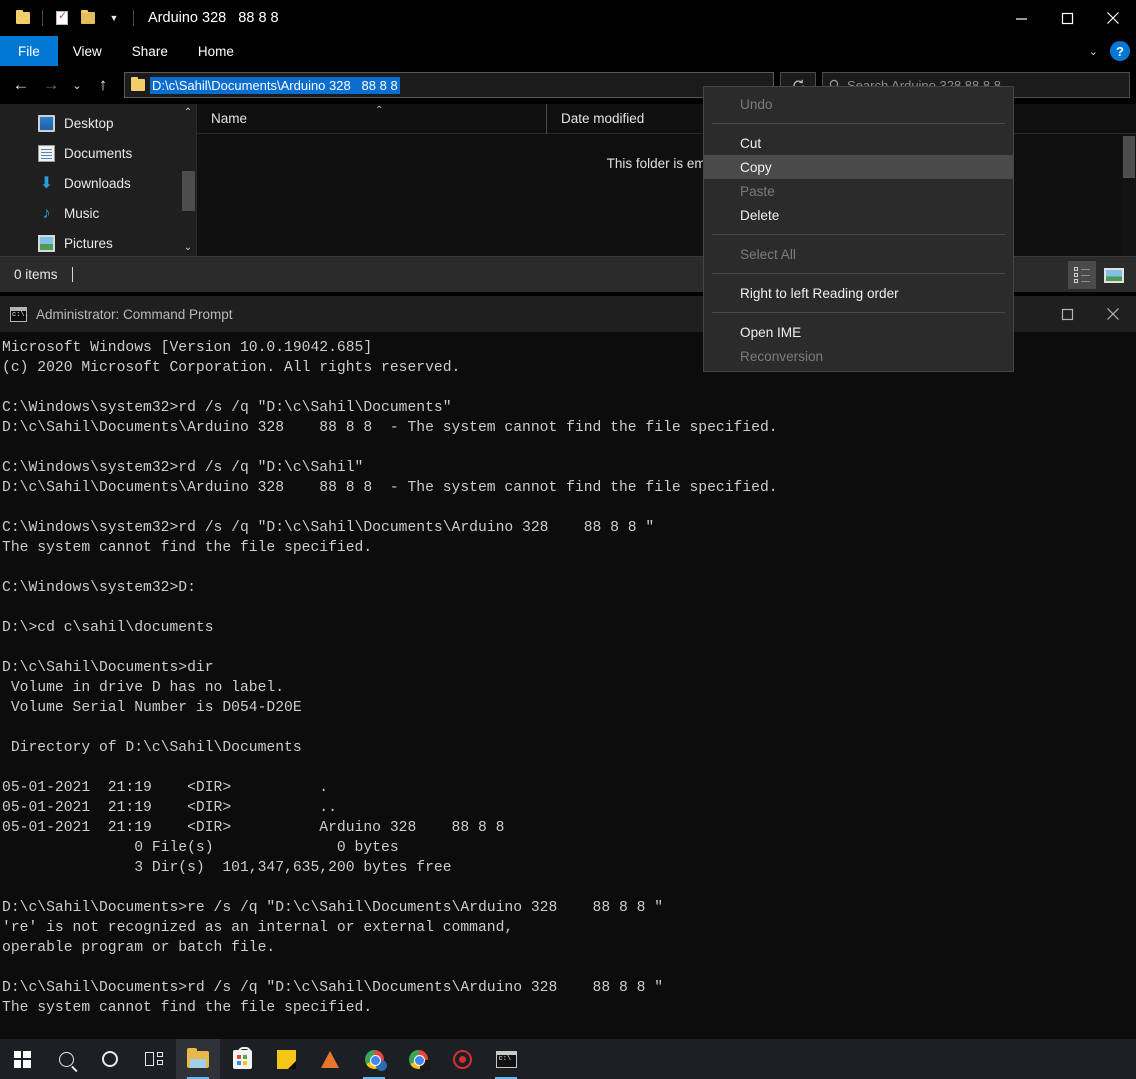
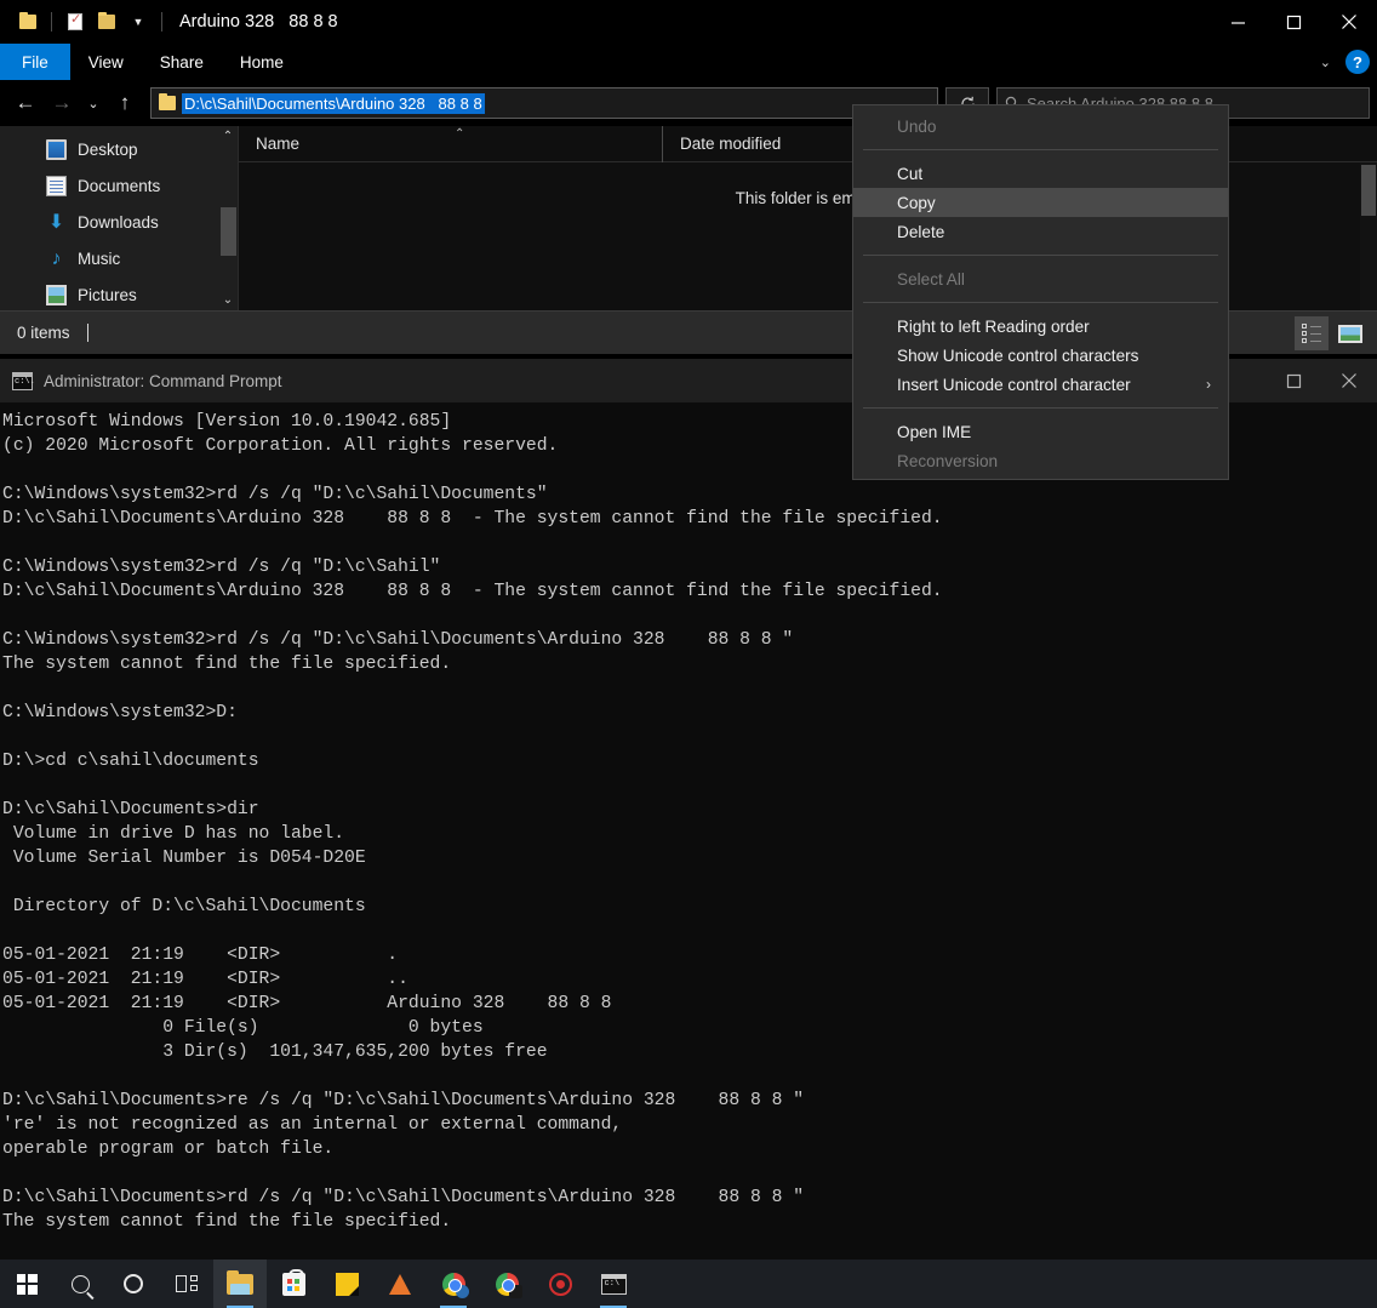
  ▼
  Arduino 328 88 8 8
  File
  View
  Share
  Home
  ⌄
  ?
  ←
  →
  ⌄
  ↑
  D:\c\Sahil\Documents\Arduino 328 88 8 8
  Search Arduino 328 88 8 8
  Desktop
  Documents
  ⬇
  Downloads
  ♪
  Music
  Pictures
  ⌃
  ⌄
  Name
  ⌃
  Date modified
  This folder is em
  0 items
  Administrator: Command Prompt
  Microsoft Windows [Version 10.0.19042.685]
  (c) 2020 Microsoft Corporation. All rights reserved.
  C:\Windows\system32>rd /s /q "D:\c\Sahil\Documents"
  D:\c\Sahil\Documents\Arduino 328 88 8 8 - The system cannot find the file specified.
  C:\Windows\system32>rd /s /q "D:\c\Sahil"
  D:\c\Sahil\Documents\Arduino 328 88 8 8 - The system cannot find the file specified.
  C:\Windows\system32>rd /s /q "D:\c\Sahil\Documents\Arduino 328 88 8 8 "
  The system cannot find the file specified.
  C:\Windows\system32>D:
  D:\>cd c\sahil\documents
  D:\c\Sahil\Documents>dir
  Volume in drive D has no label.
  Volume Serial Number is D054-D20E
  Directory of D:\c\Sahil\Documents
  05-01-2021 21:19 <DIR> .
  05-01-2021 21:19 <DIR> ..
  05-01-2021 21:19 <DIR> Arduino 328 88 8 8
  0 File(s) 0 bytes
  3 Dir(s) 101,347,635,200 bytes free
  D:\c\Sahil\Documents>re /s /q "D:\c\Sahil\Documents\Arduino 328 88 8 8 "
  're' is not recognized as an internal or external command,
  operable program or batch file.
  D:\c\Sahil\Documents>rd /s /q "D:\c\Sahil\Documents\Arduino 328 88 8 8 "
  The system cannot find the file specified.
  Undo
  Cut
  Copy
- Paste
  Delete
  Select All
  Right to left Reading order
+ Show Unicode control characters
+ Insert Unicode control character
+ ›
  Open IME
  Reconversion
